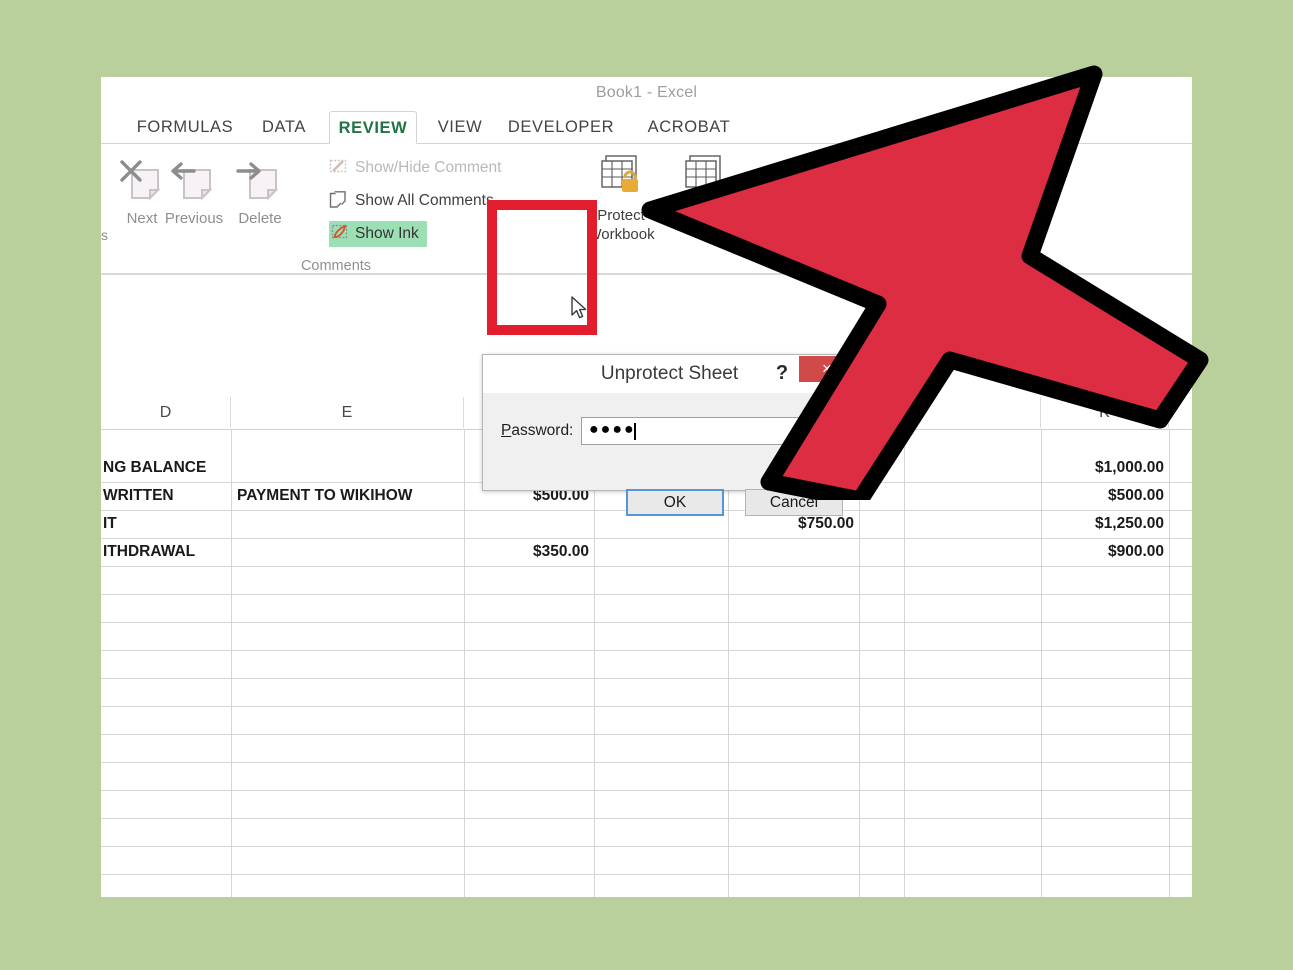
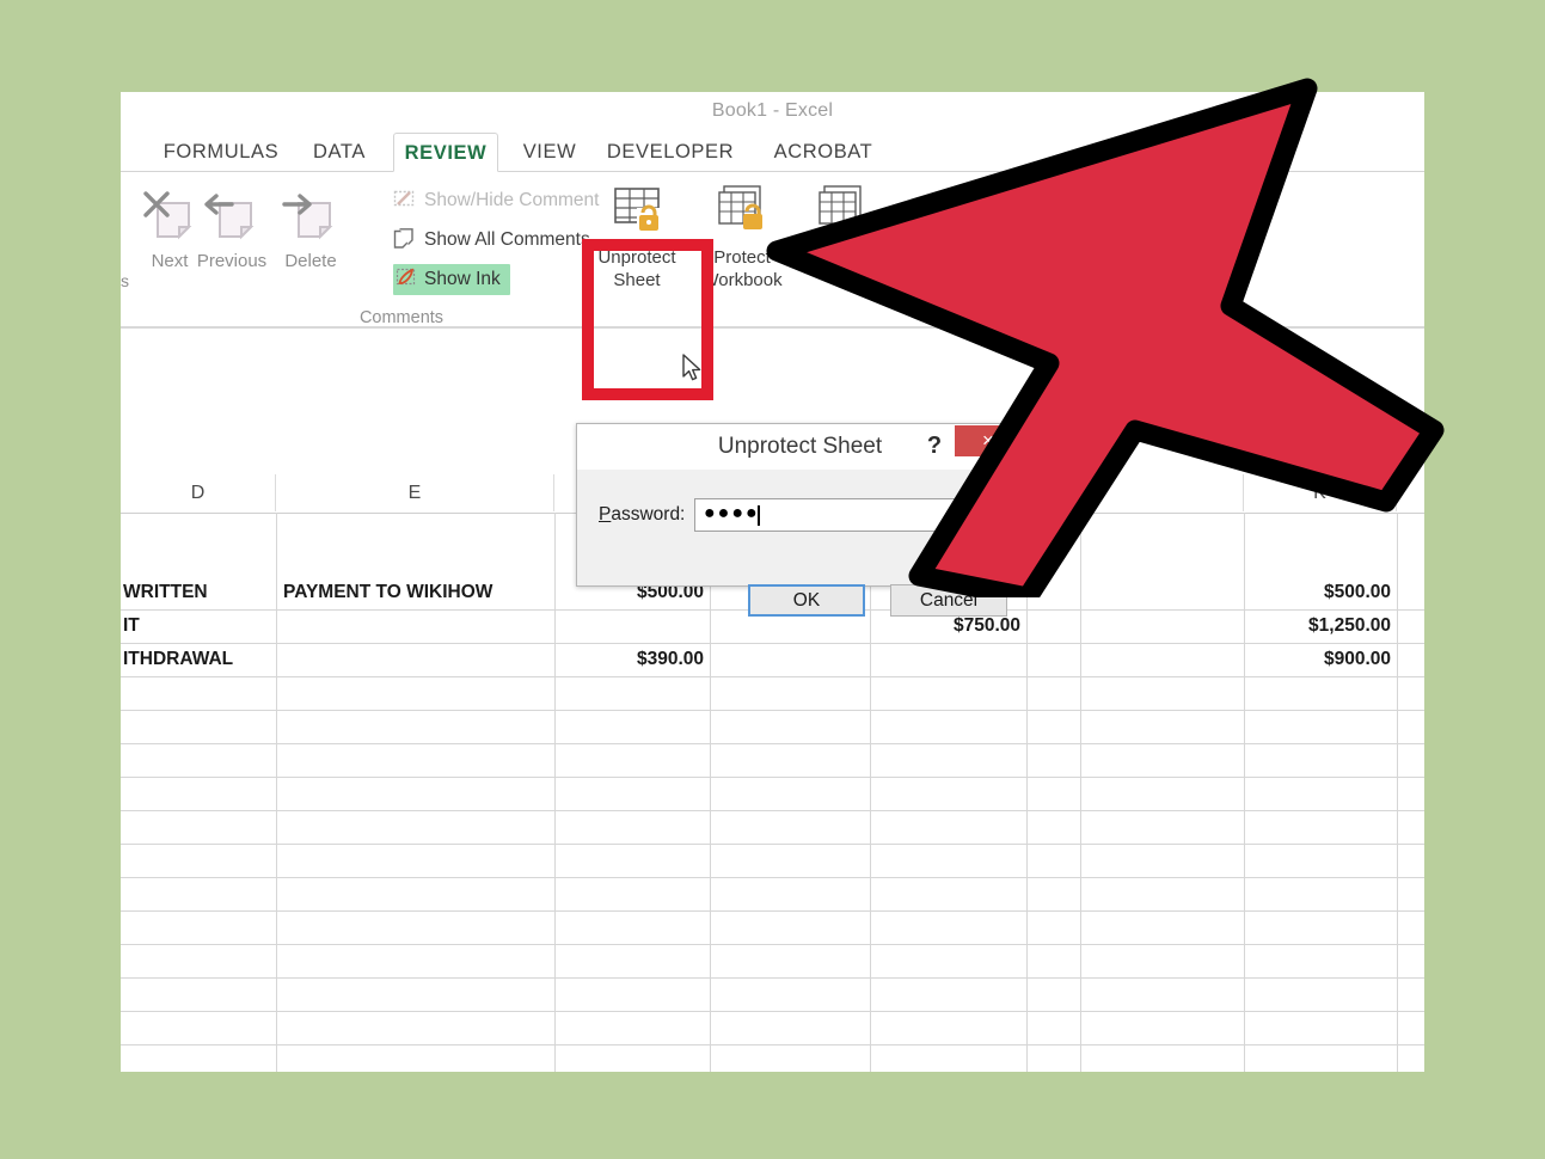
  Book1 - Excel
  FORMULAS
  DATA
  REVIEW
  VIEW
  DEVELOPER
  ACROBAT
  Next
  Previous
  Delete
  Show/Hide Comment
  Show All Comments
  Show Ink
  Comments
+ Unprotect
+ Sheet
  Protect
  Workbook
  s
  D
  E
- NG BALANCE
- $1,000.00
  WRITTEN
  PAYMENT TO WIKIHOW
  $500.00
  $500.00
  IT
  $750.00
  $1,250.00
  ITHDRAWAL
- $350.00
+ $390.00
  $900.00
  Unprotect Sheet
  ?
  ×
  Password:
  ●●●●
  OK
  Cancel
